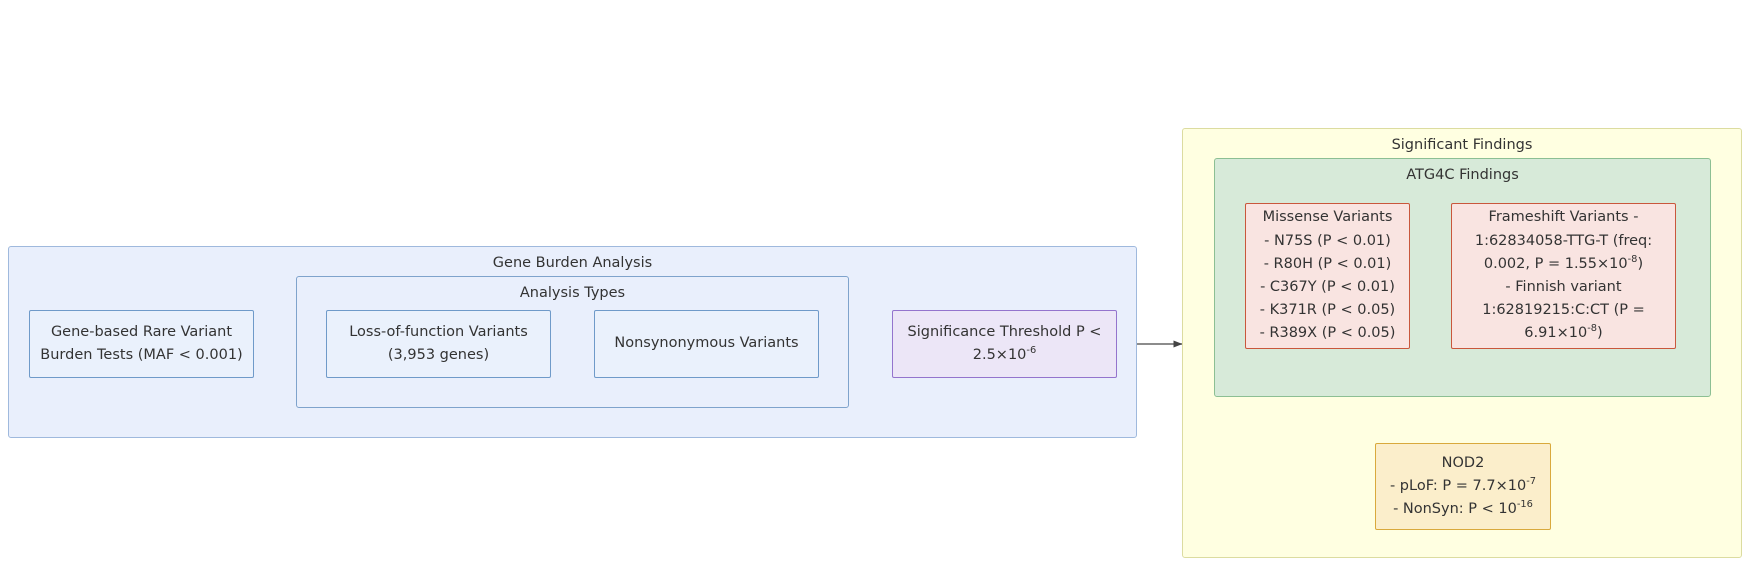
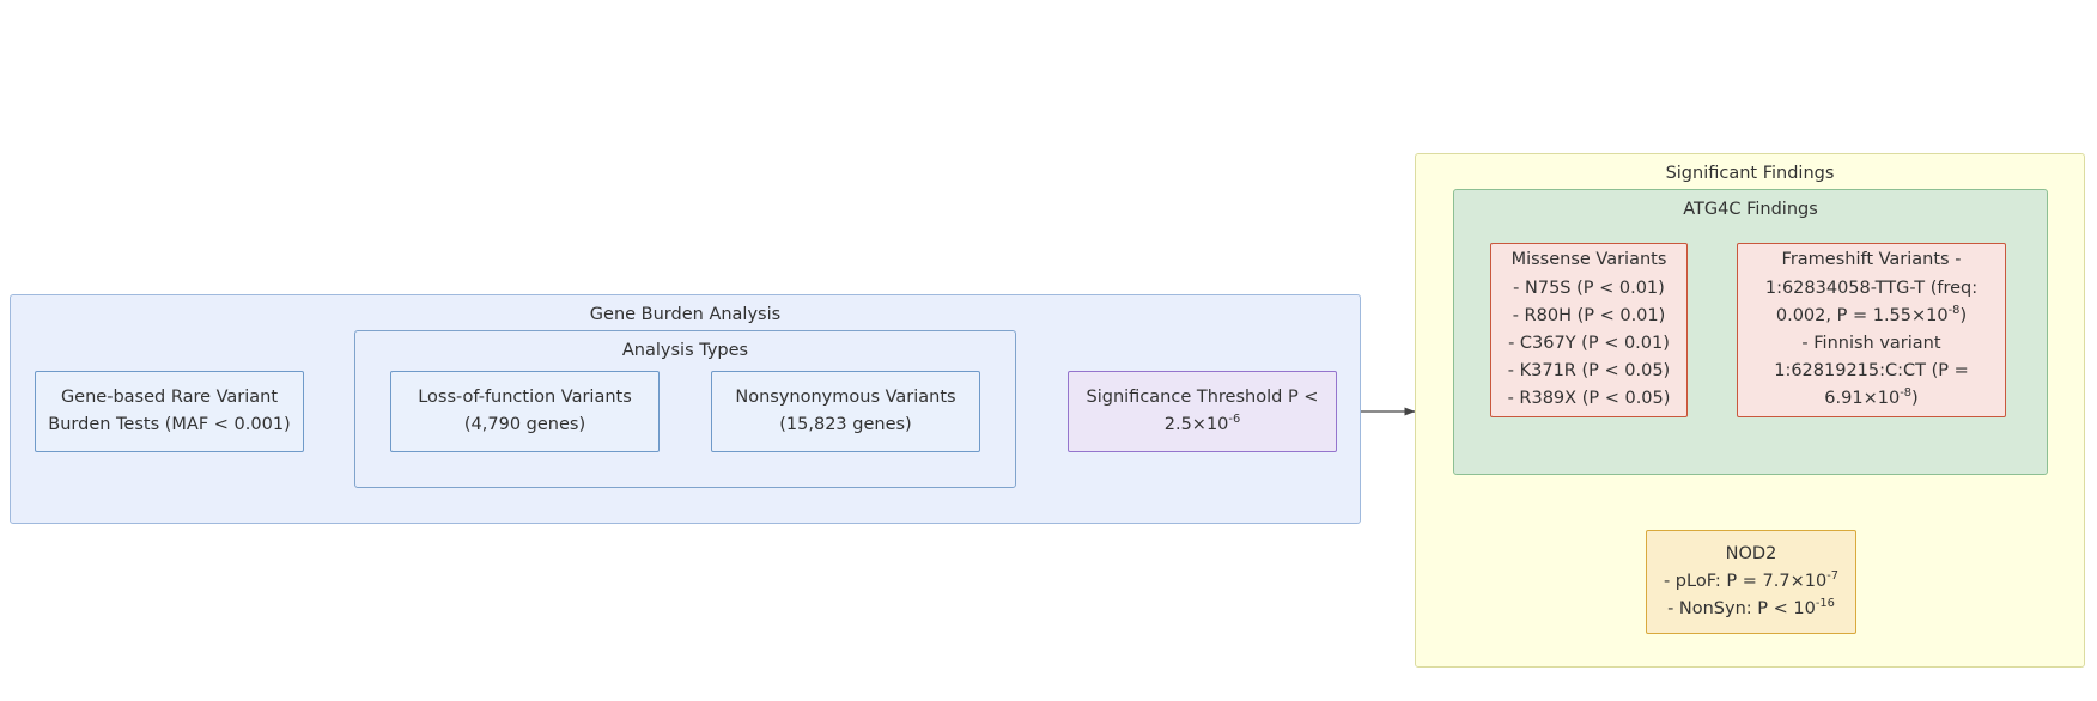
  Gene Burden Analysis
  Analysis Types
  Gene-based Rare Variant
  Burden Tests (MAF < 0.001)
  Loss-of-function Variants
- (3,953 genes)
+ (4,790 genes)
  Nonsynonymous Variants
+ (15,823 genes)
  Significance Threshold P <
  2.5×10-6
  Significant Findings
  ATG4C Findings
  Missense Variants
  - N75S (P < 0.01)
  - R80H (P < 0.01)
  - C367Y (P < 0.01)
  - K371R (P < 0.05)
  - R389X (P < 0.05)
  Frameshift Variants -
  1:62834058-TTG-T (freq:
  0.002, P = 1.55×10-8)
  - Finnish variant
  1:62819215:C:CT (P =
  6.91×10-8)
  NOD2
  - pLoF: P = 7.7×10-7
  - NonSyn: P < 10-16
